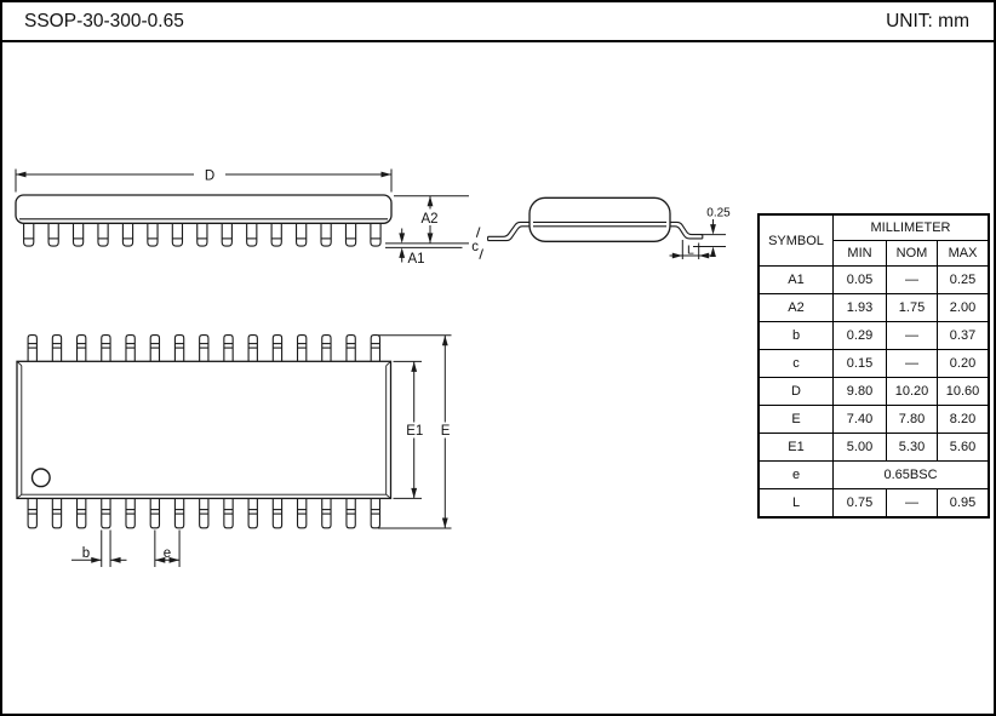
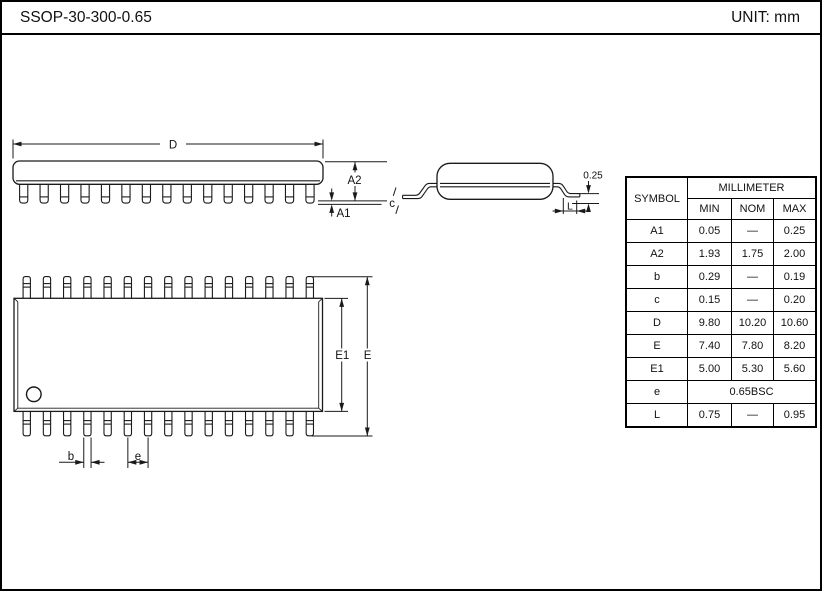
  SSOP-30-300-0.65
  UNIT: mm
  D
  A2
  A1
  c
  0.25
  L
  E1
  E
  b
  e
  SYMBOL	MILLIMETER
  MIN	NOM	MAX
  A1	0.05	—	0.25
  A2	1.93	1.75	2.00
- b	0.29	—	0.37
+ b	0.29	—	0.19
  c	0.15	—	0.20
  D	9.80	10.20	10.60
  E	7.40	7.80	8.20
  E1	5.00	5.30	5.60
  e	0.65BSC
  L	0.75	—	0.95
